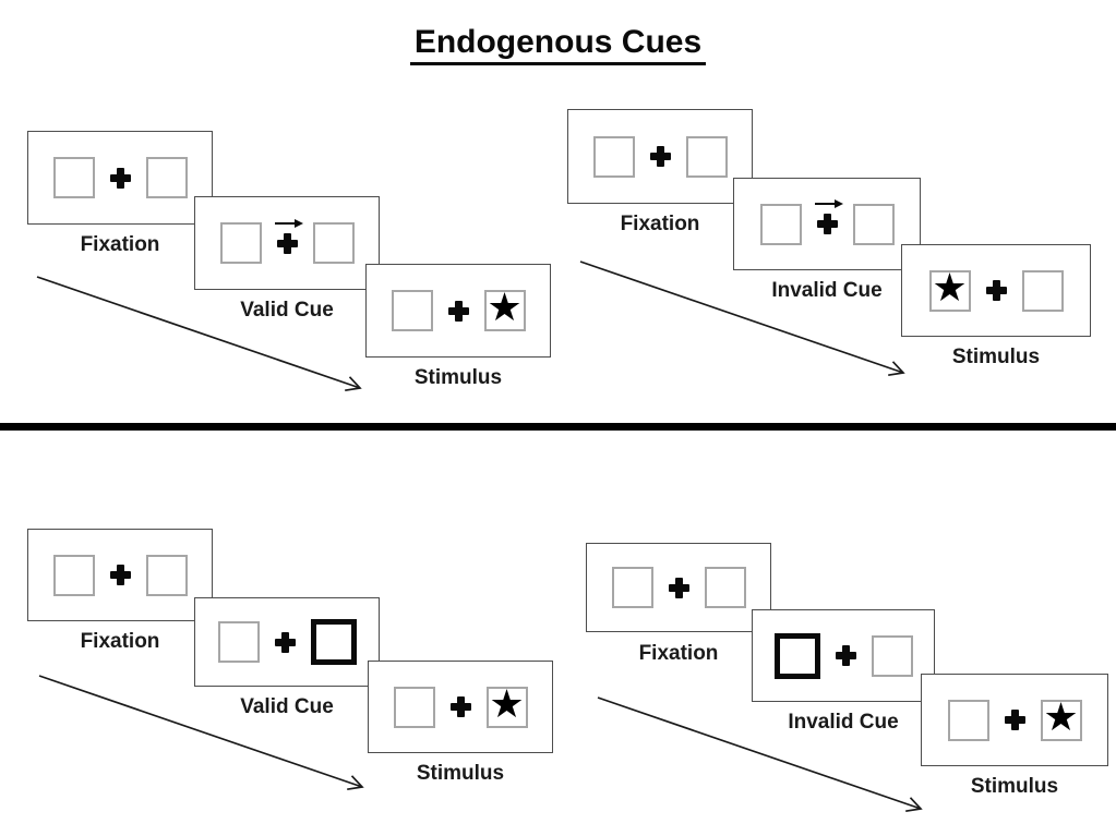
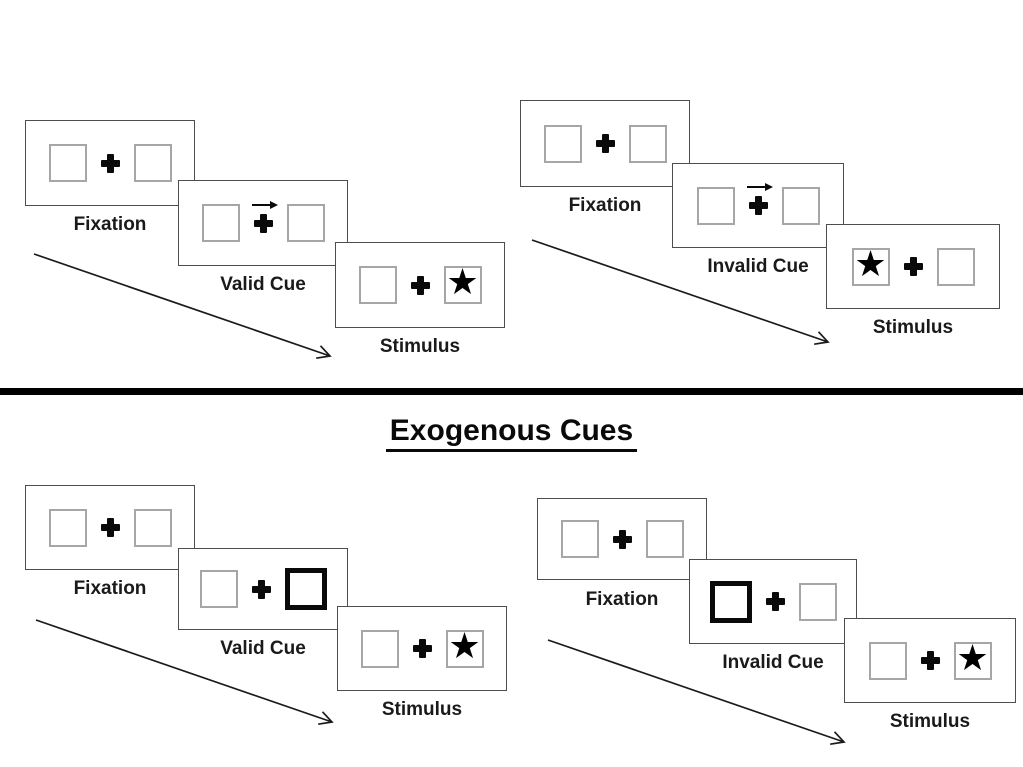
- Endogenous Cues
  Fixation
  Valid Cue
  ★
  Stimulus
  Fixation
  Invalid Cue
  ★
  Stimulus
+ Exogenous Cues
  Fixation
  Valid Cue
  ★
  Stimulus
  Fixation
  Invalid Cue
  ★
  Stimulus
